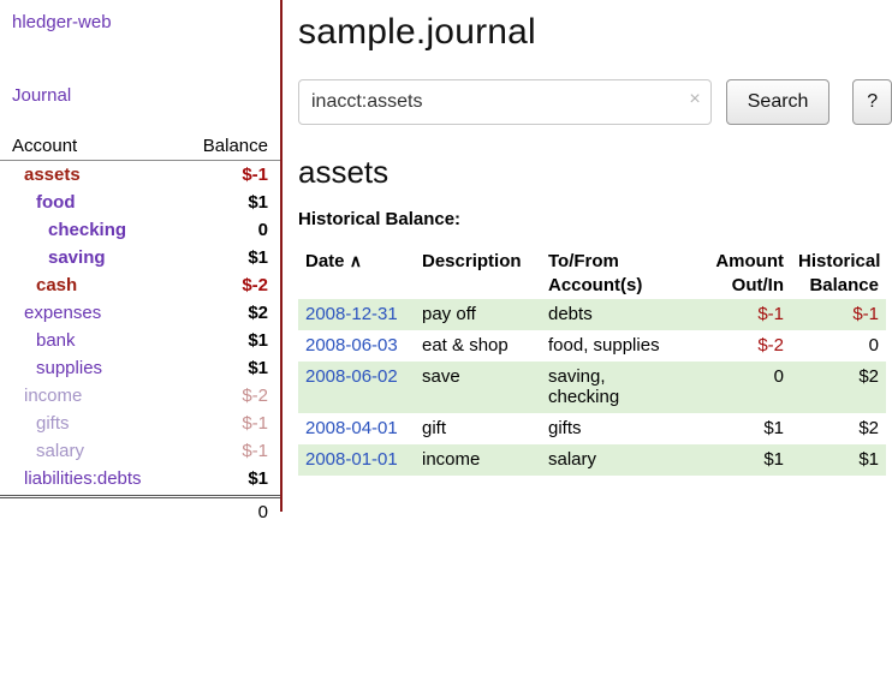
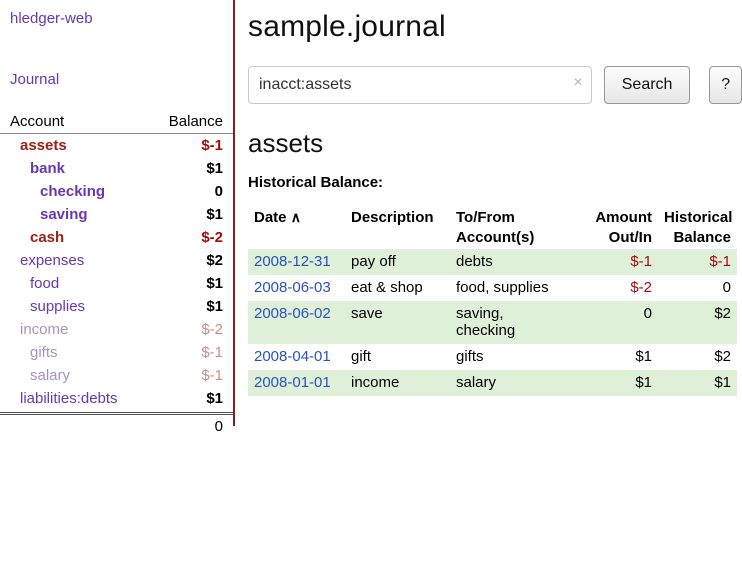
  hledger-web
  Journal
  Account
  Balance
  assets
  $-1
- food
+ bank
  $1
  checking
  0
  saving
  $1
  cash
  $-2
  expenses
  $2
- bank
+ food
  $1
  supplies
  $1
  income
  $-2
  gifts
  $-1
  salary
  $-1
  liabilities:debts
  $1
  0
  sample.journal
  inacct:assets
  ×
  Search
  ?
  assets
  Historical Balance:
  Date ∧	Description	To/From Account(s)	Amount Out/In	Historical Balance
  2008-12-31	pay off	debts	$-1	$-1
  2008-06-03	eat & shop	food, supplies	$-2	0
  2008-06-02	save	saving, checking	0	$2
  2008-04-01	gift	gifts	$1	$2
  2008-01-01	income	salary	$1	$1
